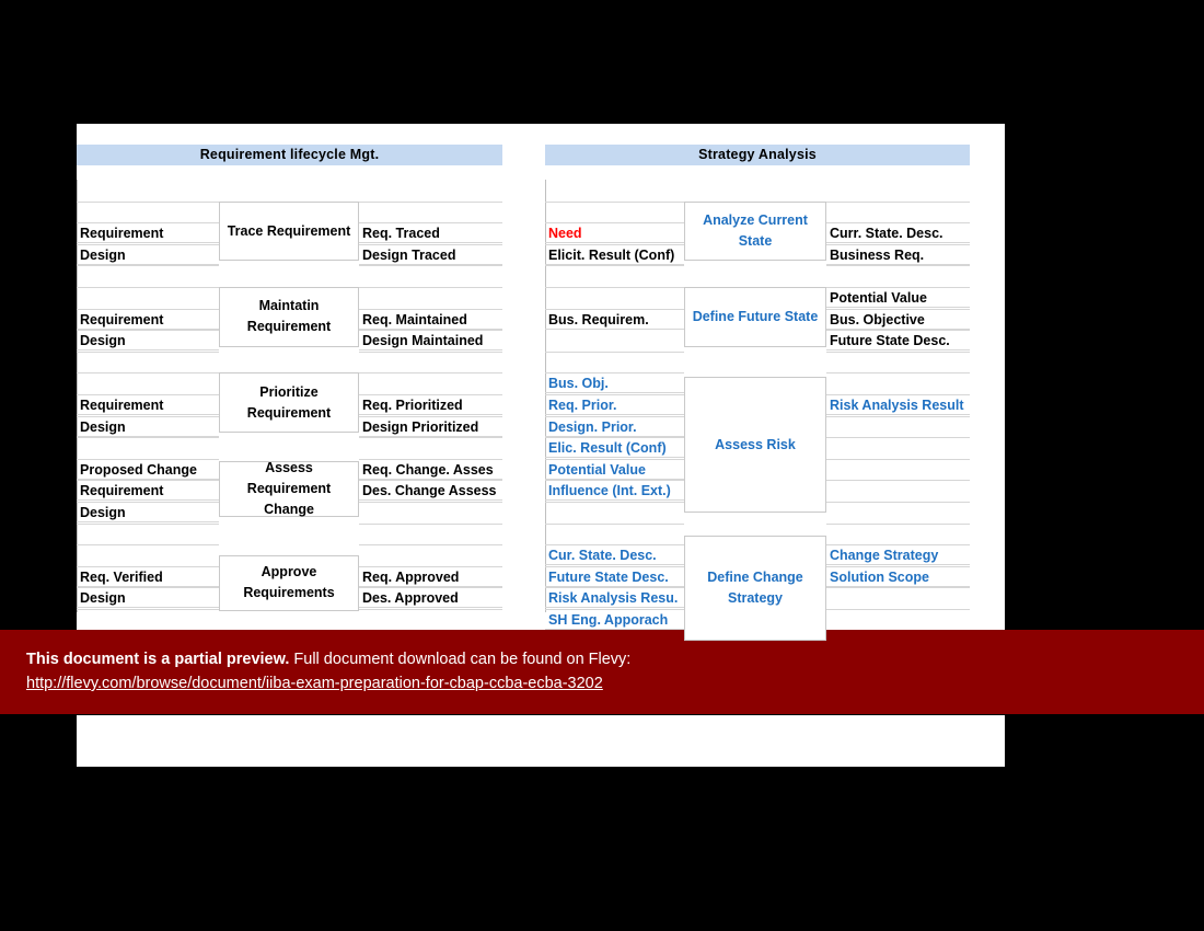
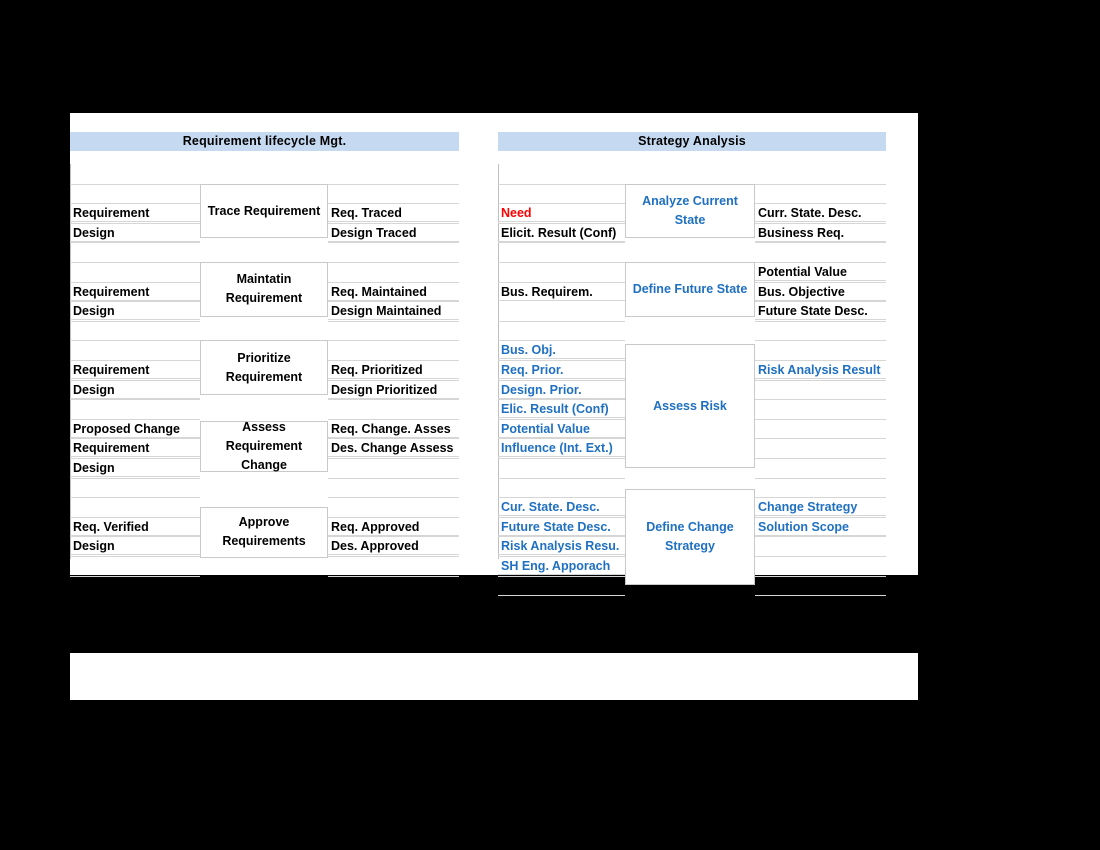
  Requirement lifecycle Mgt.
  Requirement
  Design
  Req. Traced
  Design Traced
  Trace Requirement
  Requirement
  Design
  Req. Maintained
  Design Maintained
  Maintatin Requirement
  Requirement
  Design
  Req. Prioritized
  Design Prioritized
  Prioritize Requirement
  Proposed Change
  Requirement
  Design
  Req. Change. Asses
  Des. Change Assess
  Assess Requirement Change
  Req. Verified
  Design
  Req. Approved
  Des. Approved
  Approve Requirements
  Strategy Analysis
  Need
  Elicit. Result (Conf)
  Curr. State. Desc.
  Business Req.
  Analyze Current State
  Bus. Requirem.
  Potential Value
  Bus. Objective
  Future State Desc.
  Define Future State
  Bus. Obj.
  Req. Prior.
  Design. Prior.
  Elic. Result (Conf)
  Potential Value
  Influence (Int. Ext.)
  Risk Analysis Result
  Assess Risk
  Cur. State. Desc.
  Future State Desc.
  Risk Analysis Resu.
  SH Eng. Apporach
  Change Strategy
  Solution Scope
  Define Change Strategy
- This document is a partial preview. Full document download can be found on Flevy:
- http://flevy.com/browse/document/iiba-exam-preparation-for-cbap-ccba-ecba-3202
